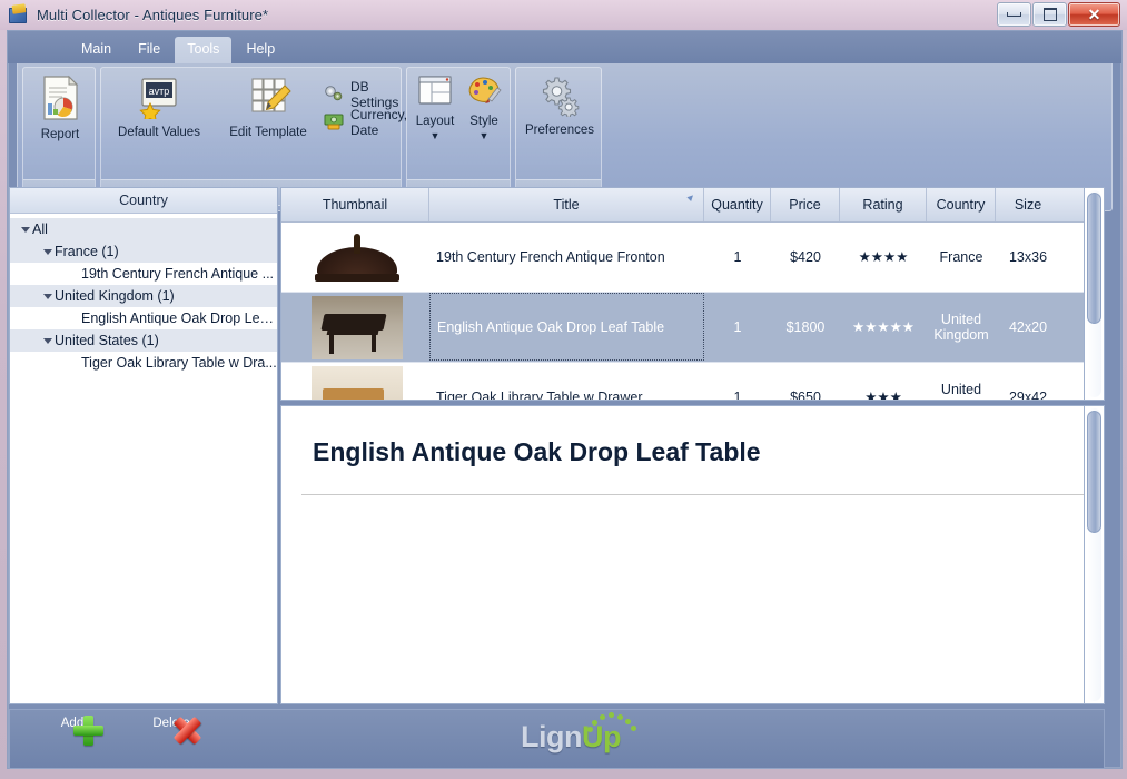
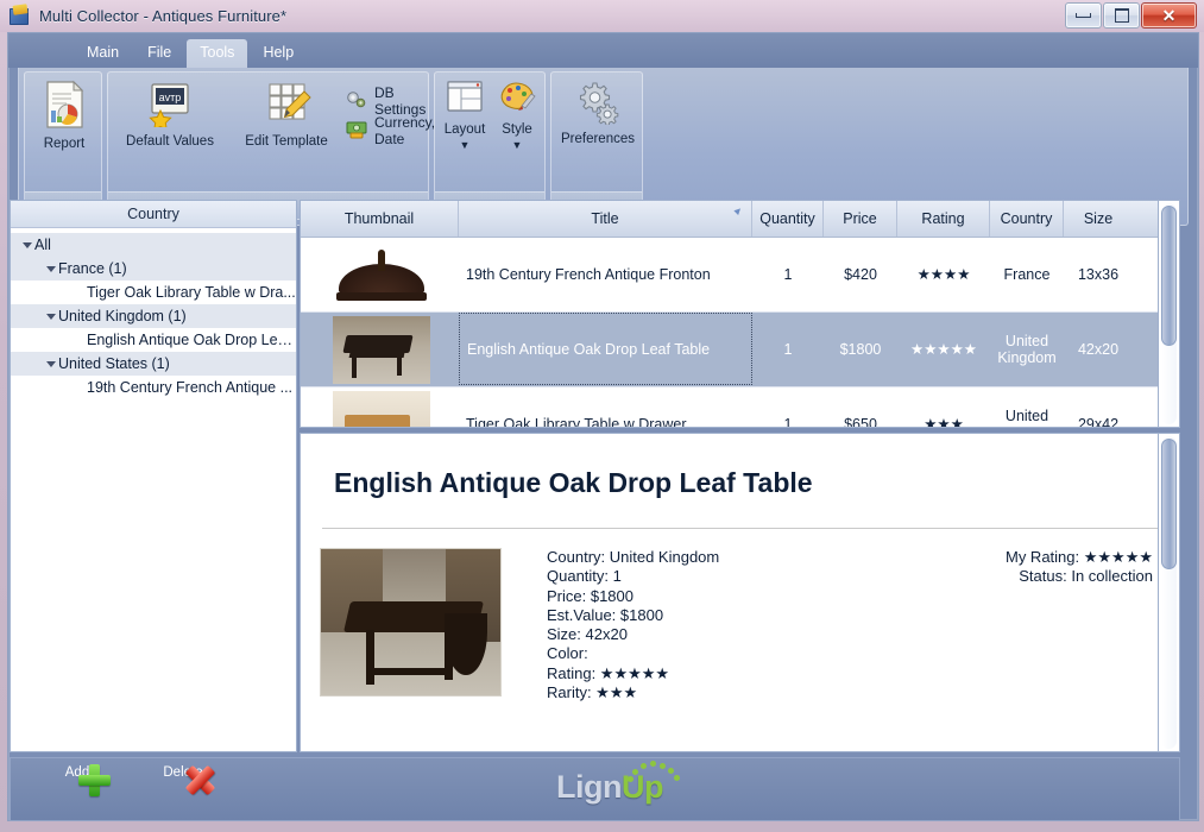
  Multi Collector - Antiques Furniture*
  ✕
  Main
  File
  Tools
  Help
  Report
  аvтр
  Default Values
  Edit Template
  DB Settings
  Currency Date
  Layout
  ▼
  Style
  ▼
  Preferences
  Country
  All
  France (1)
- 19th Century French Antique ...
+ Tiger Oak Library Table w Dra...
  United Kingdom (1)
  English Antique Oak Drop Lea..
  United States (1)
- Tiger Oak Library Table w Dra...
+ 19th Century French Antique ...
  Thumbnail
  Title
  Quantity
  Price
  Rating
  Country
  Size
  19th Century French Antique Fronton
  1
  $420
  ★★★★
  France
  13x36
  English Antique Oak Drop Leaf Table
  1
  $1800
  ★★★★★
  United Kingdom
  42x20
  Tiger Oak Library Table w Drawer
  1
  $650
  ★★★
  29x42
  English Antique Oak Drop Leaf Table
+ Country: United Kingdom
+ Quantity: 1
+ Price: $1800
+ Est.Value: $1800
+ Size: 42x20
+ Color:
+ Rating: ★★★★★
+ Rarity: ★★★
+ My Rating: ★★★★★
+ Status: In collection
  Add
  LignUp
